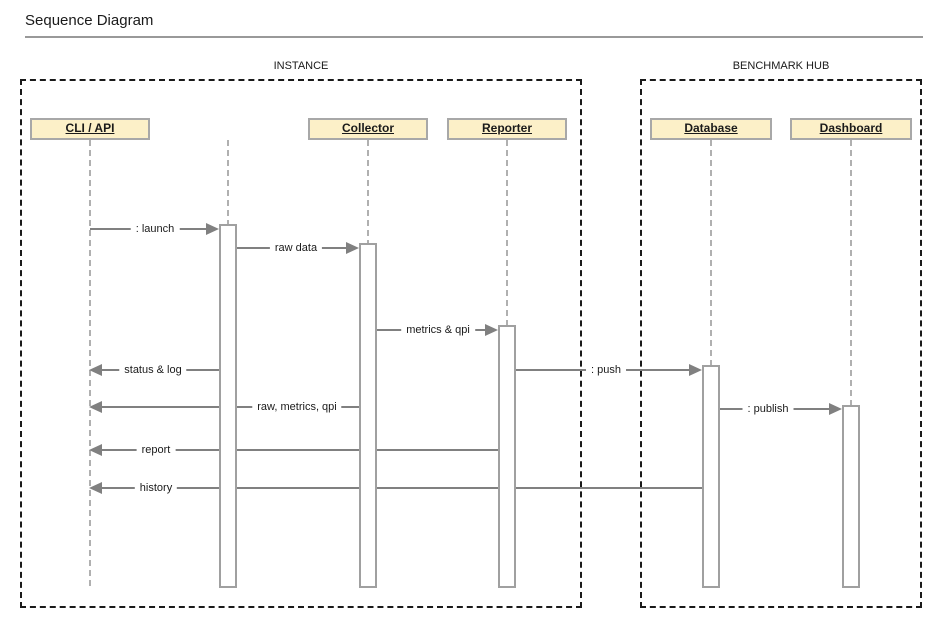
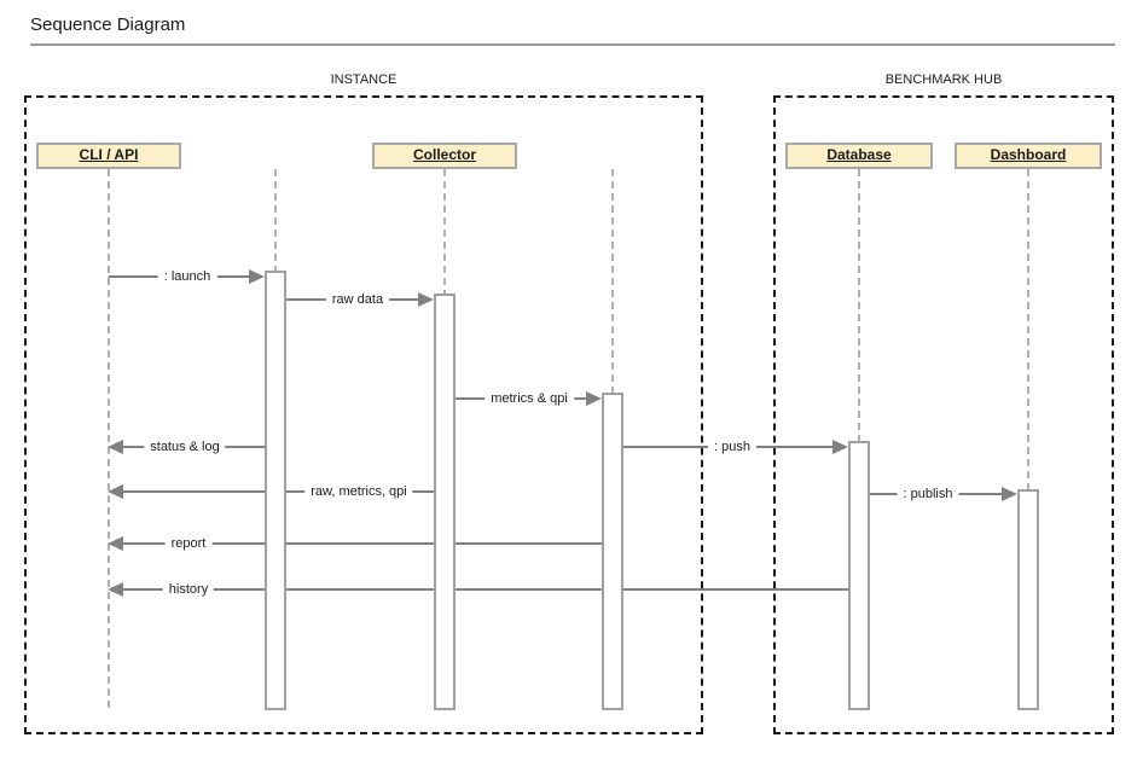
  Sequence Diagram
  INSTANCE
  BENCHMARK HUB
  CLI / API
  Collector
- Reporter
  Database
  Dashboard
  : launch
  raw data
  metrics & qpi
  status & log
  : push
  raw, metrics, qpi
  : publish
  report
  history
